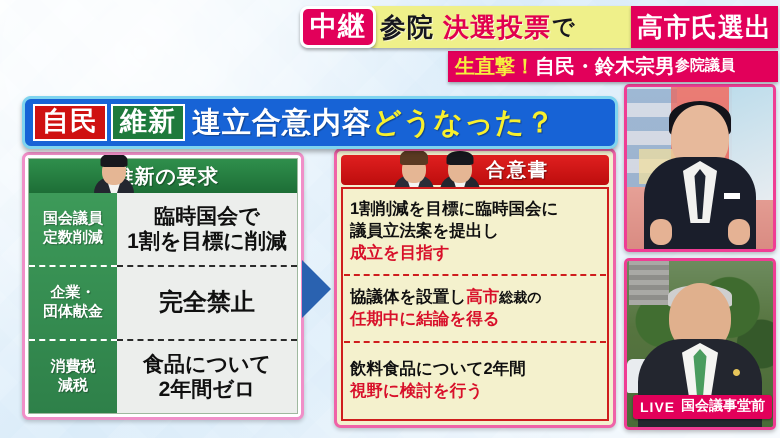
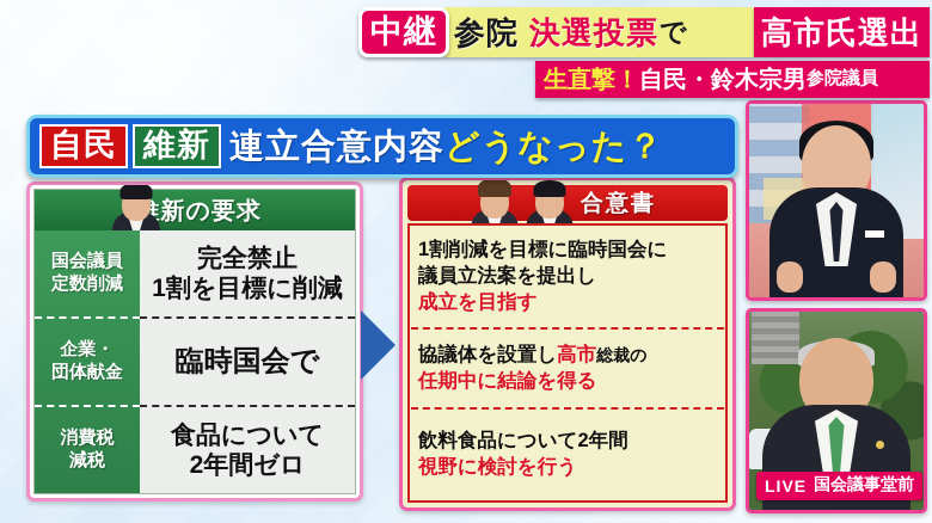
  中継
  参院
  決選投票
  で
  高市氏選出
  生直撃！
  自民・鈴木宗男
  参院議員
  自民
  維新
  連立合意内容
  どうなった？
  新の要求
  国会議員
  定数削減
  企業・
  団体献金
  消費税
  減税
- 臨時国会で
+ 完全禁止
  1割を目標に削減
- 完全禁止
+ 臨時国会で
  食品について
  2年間ゼロ
  合意書
  1割削減を目標に臨時国会に
  議員立法案を提出し
  成立を目指す
  協議体を設置し高市総裁の
  任期中に結論を得る
  飲料食品について2年間
  視野に検討を行う
  LIVE
  国会議事堂前
